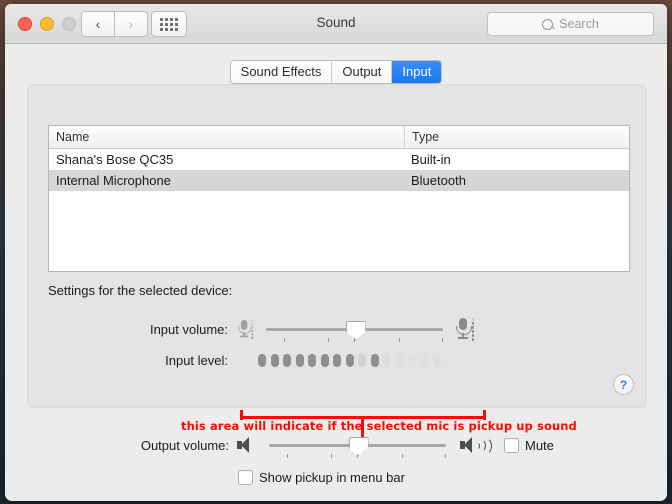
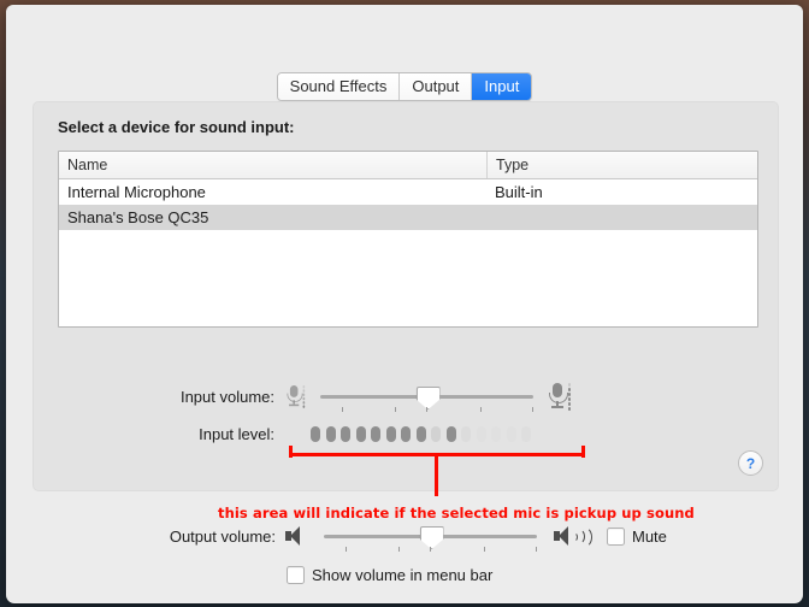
- ‹
- ›
- Sound
- Search
  Sound Effects
  Output
  Input
+ Select a device for sound input:
  Name
  Type
- Shana's Bose QC35
+ Internal Microphone
  Built-in
- Internal Microphone
+ Shana's Bose QC35
- Bluetooth
- Settings for the selected device:
  Input volume:
  Input level:
  ?
  this area will indicate if the selected mic is pickup up sound
  Output volume:
  Mute
- Show pickup in menu bar
+ Show volume in menu bar
